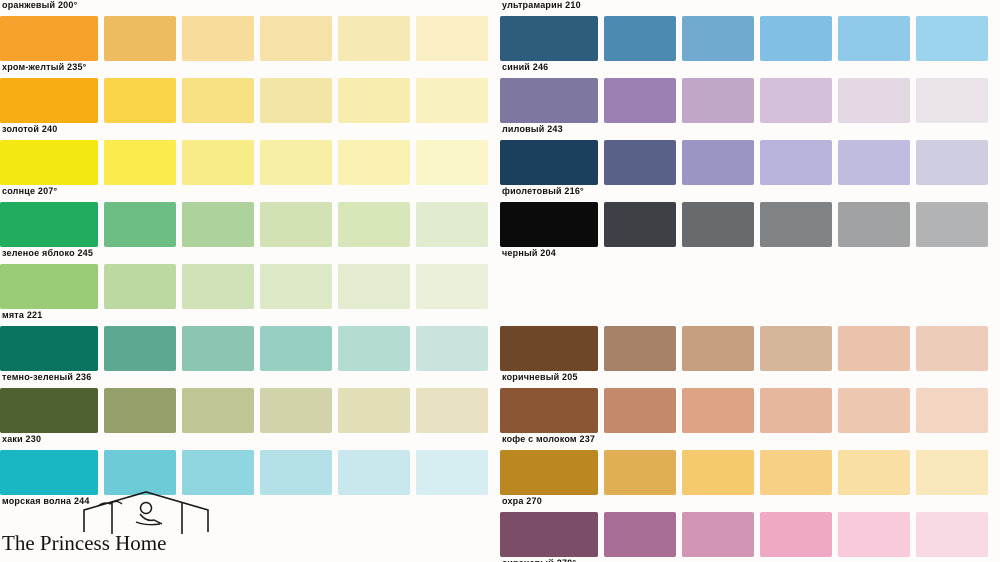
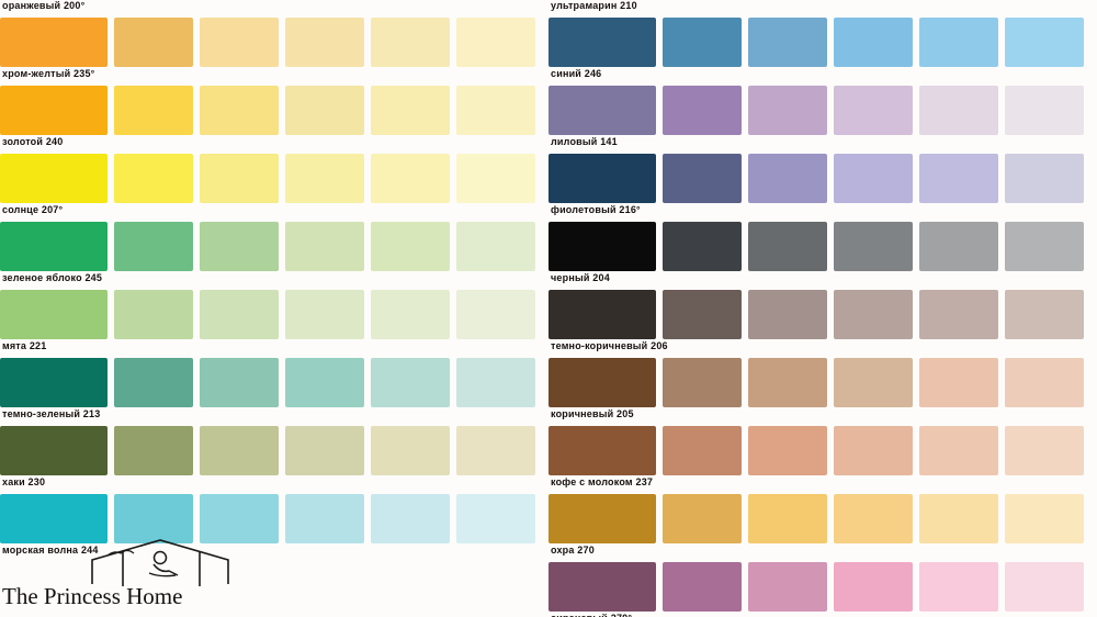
  оранжевый 200°
  хром-желтый 235°
  золотой 240
  солнце 207°
  зеленое яблоко 245
  мята 221
- темно-зеленый 236
+ темно-зеленый 213
  хаки 230
  морская волна 244
  ультрамарин 210
  синий 246
- лиловый 243
+ лиловый 141
  фиолетовый 216°
  черный 204
+ темно-коричневый 206
  коричневый 205
  кофе с молоком 237
  охра 270
  The Princess Home
